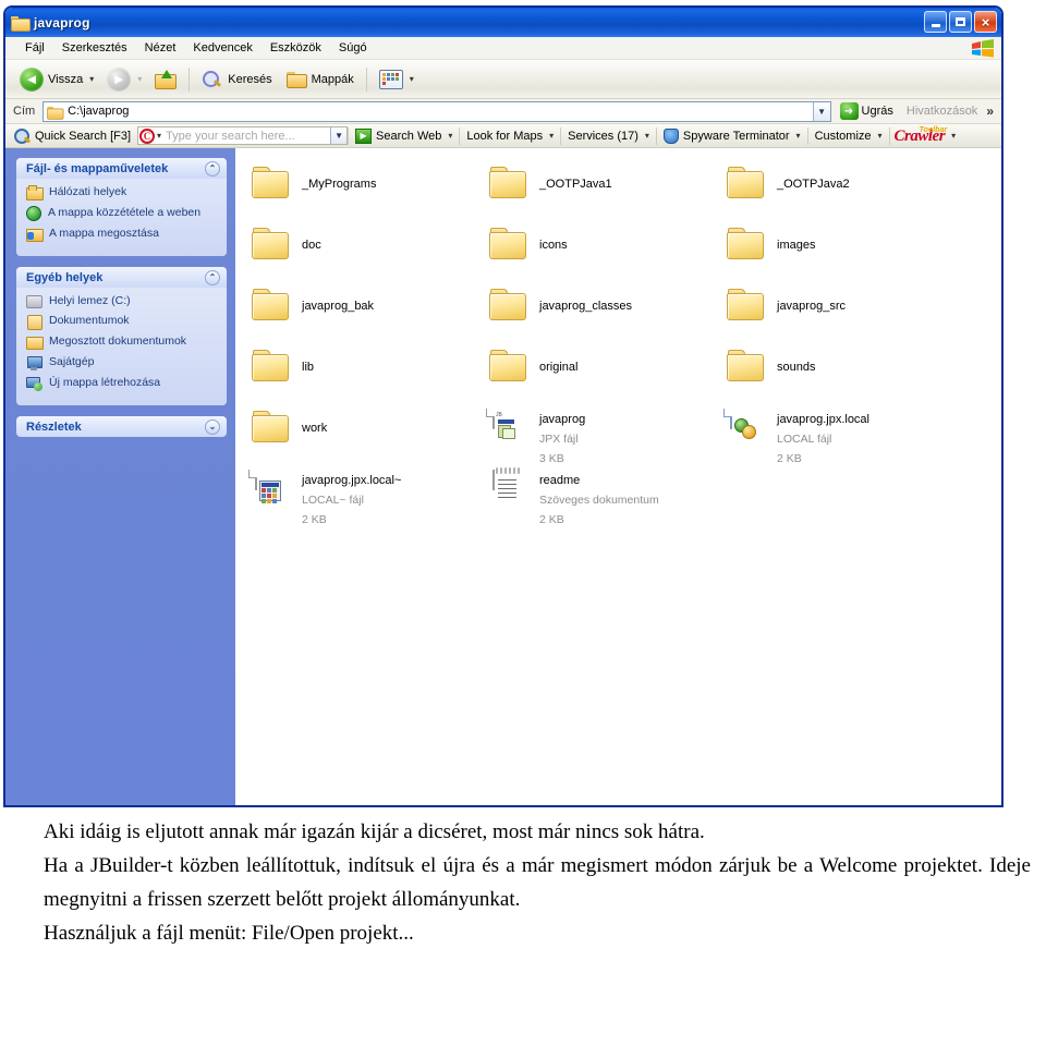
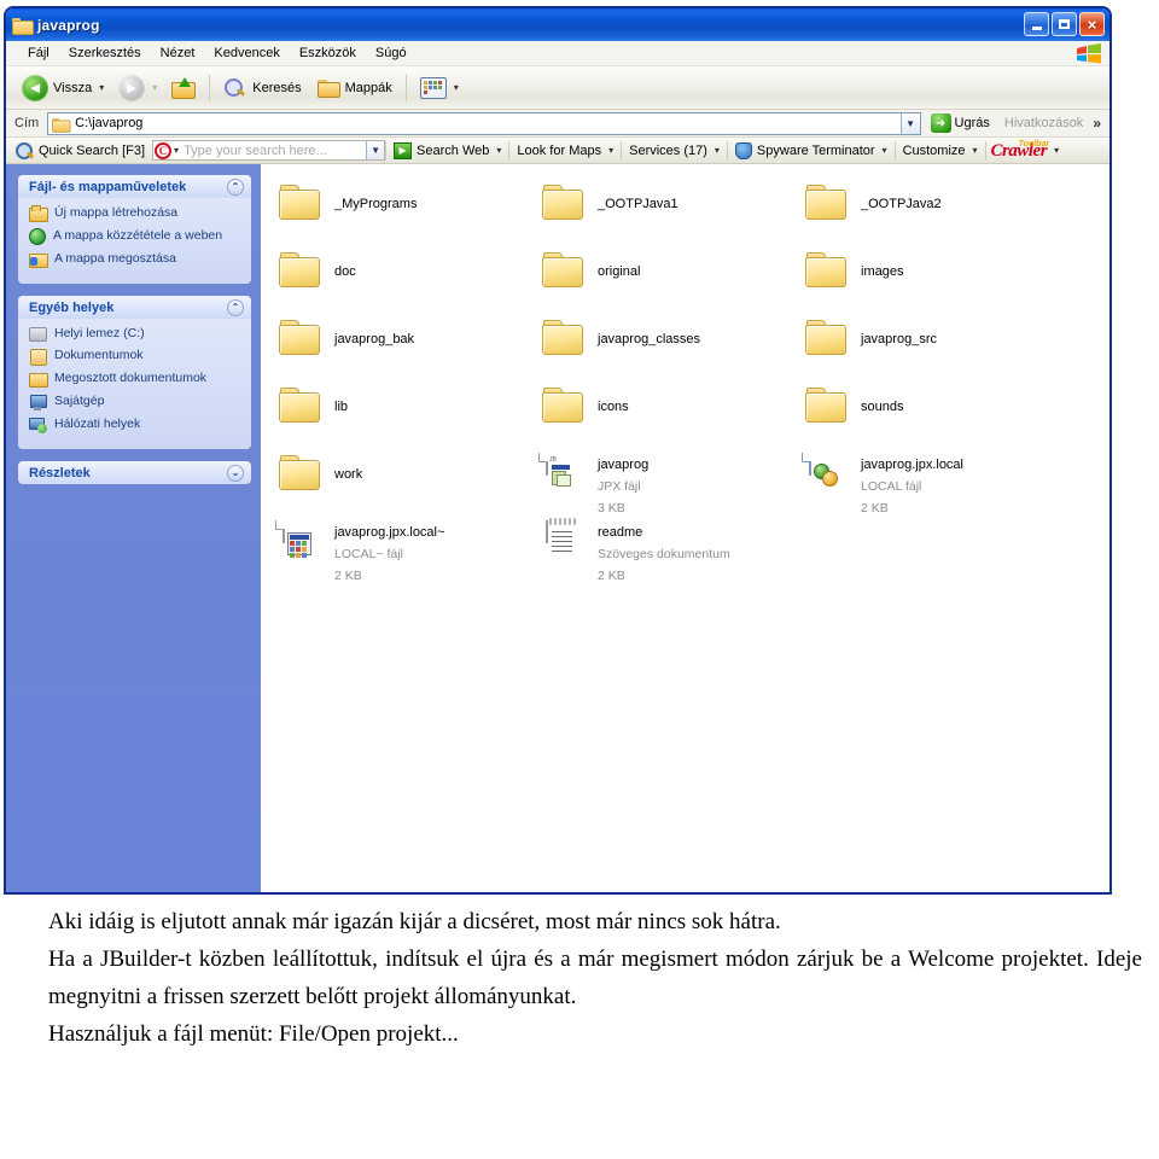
  javaprog
  ×
  Fájl
  Szerkesztés
  Nézet
  Kedvencek
  Eszközök
  Súgó
  ◄
  Vissza
  ▾
  ►
  ▾
  Keresés
  Mappák
  ▾
  Cím
  C:\javaprog
  ▼
  ➜
  Ugrás
  Hivatkozások
  »
  Quick Search [F3]
  C
  ▾
  Type your search here...
  ▼
  ▶
  Search Web
  ▾
  Look for Maps
  ▾
  Services (17)
  ▾
  Spyware Terminator
  ▾
  Customize
  ▾
  Crawler
  ▾
  Fájl- és mappaműveletek
  ⌃
- Hálózati helyek
+ Új mappa létrehozása
  A mappa közzététele a weben
  A mappa megosztása
  Egyéb helyek
  ⌃
  Helyi lemez (C:)
  Dokumentumok
  Megosztott dokumentumok
  Sajátgép
- Új mappa létrehozása
+ Hálózati helyek
  Részletek
  ⌄
  _MyPrograms
  _OOTPJava1
  _OOTPJava2
  doc
- icons
+ original
  images
  javaprog_bak
  javaprog_classes
  javaprog_src
  lib
- original
+ icons
  sounds
  work
  javaprog
  JPX fájl
  3 KB
  javaprog.jpx.local
  LOCAL fájl
  2 KB
  javaprog.jpx.local~
  LOCAL~ fájl
  2 KB
  readme
  Szöveges dokumentum
  2 KB
  Aki idáig is eljutott annak már igazán kijár a dicséret, most már nincs sok hátra.
  Ha a JBuilder-t közben leállítottuk, indítsuk el újra és a már megismert módon zárjuk be a Welcome projektet. Ideje megnyitni a frissen szerzett belőtt projekt állományunkat.
  Használjuk a fájl menüt: File/Open projekt...
